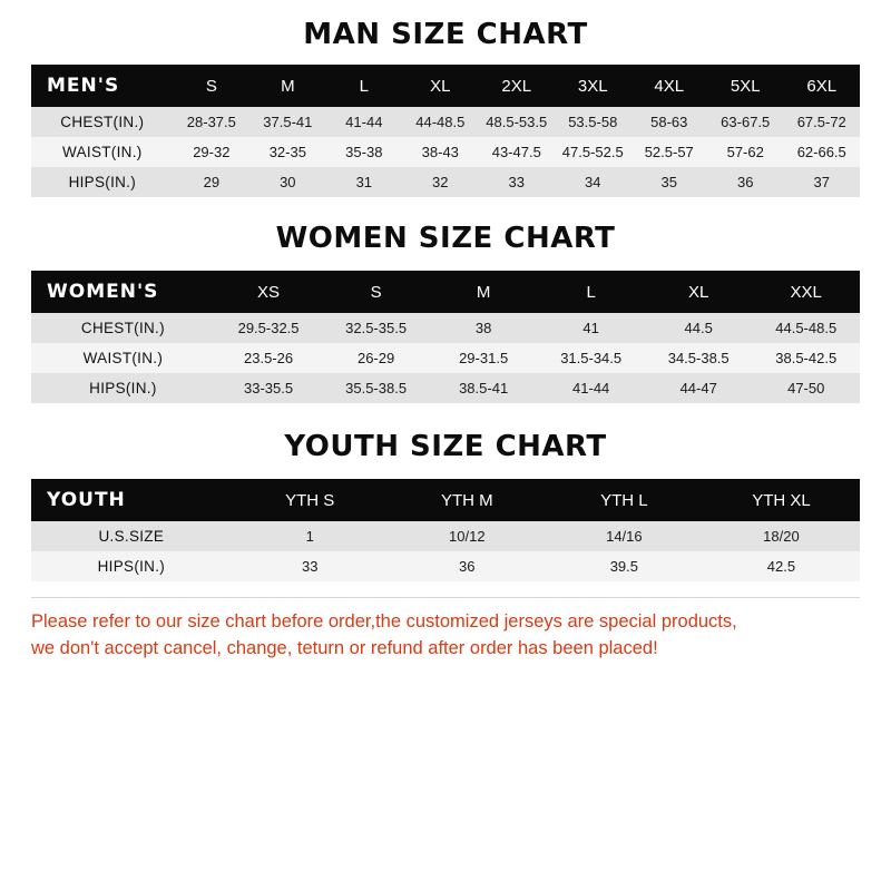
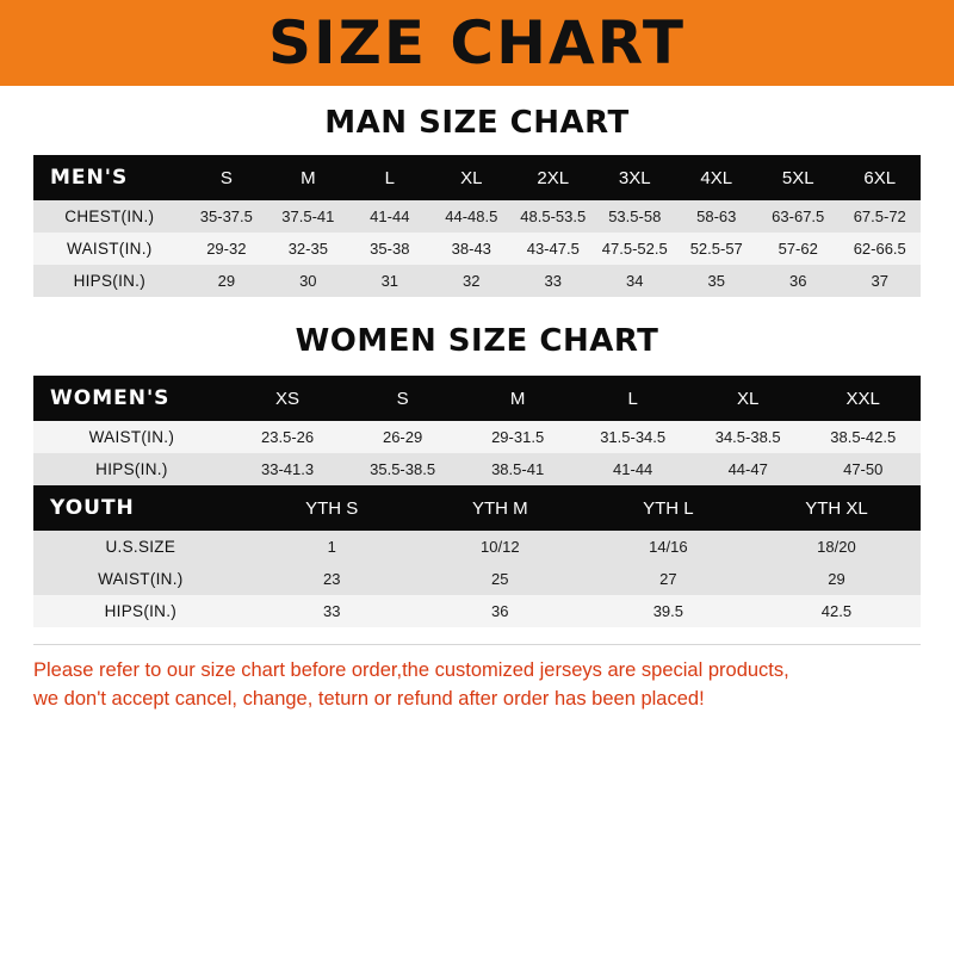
+ SIZE CHART
  MAN SIZE CHART
  MEN'S	S	M	L	XL	2XL	3XL	4XL	5XL	6XL
- CHEST(IN.)	28-37.5	37.5-41	41-44	44-48.5	48.5-53.5	53.5-58	58-63	63-67.5	67.5-72
+ CHEST(IN.)	35-37.5	37.5-41	41-44	44-48.5	48.5-53.5	53.5-58	58-63	63-67.5	67.5-72
  WAIST(IN.)	29-32	32-35	35-38	38-43	43-47.5	47.5-52.5	52.5-57	57-62	62-66.5
  HIPS(IN.)	29	30	31	32	33	34	35	36	37
  WOMEN SIZE CHART
  WOMEN'S	XS	S	M	L	XL	XXL
- CHEST(IN.)	29.5-32.5	32.5-35.5	38	41	44.5	44.5-48.5
  WAIST(IN.)	23.5-26	26-29	29-31.5	31.5-34.5	34.5-38.5	38.5-42.5
- HIPS(IN.)	33-35.5	35.5-38.5	38.5-41	41-44	44-47	47-50
+ HIPS(IN.)	33-41.3	35.5-38.5	38.5-41	41-44	44-47	47-50
- YOUTH SIZE CHART
  YOUTH	YTH S	YTH M	YTH L	YTH XL
  U.S.SIZE	1	10/12	14/16	18/20
+ WAIST(IN.)	23	25	27	29
  HIPS(IN.)	33	36	39.5	42.5
  Please refer to our size chart before order,the customized jerseys are special products,
  we don't accept cancel, change, teturn or refund after order has been placed!
